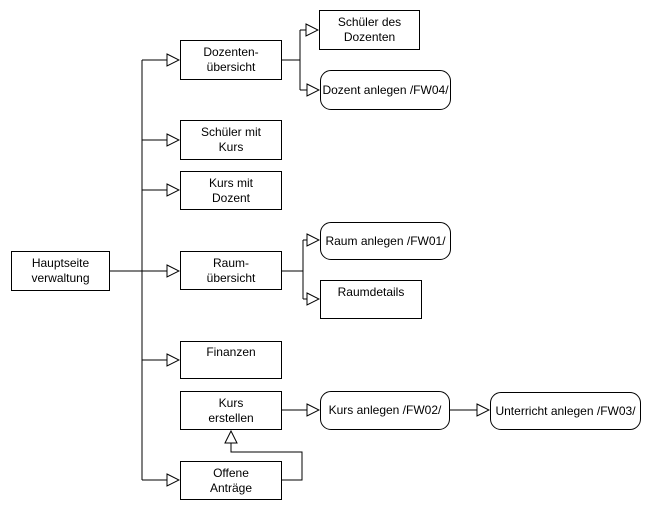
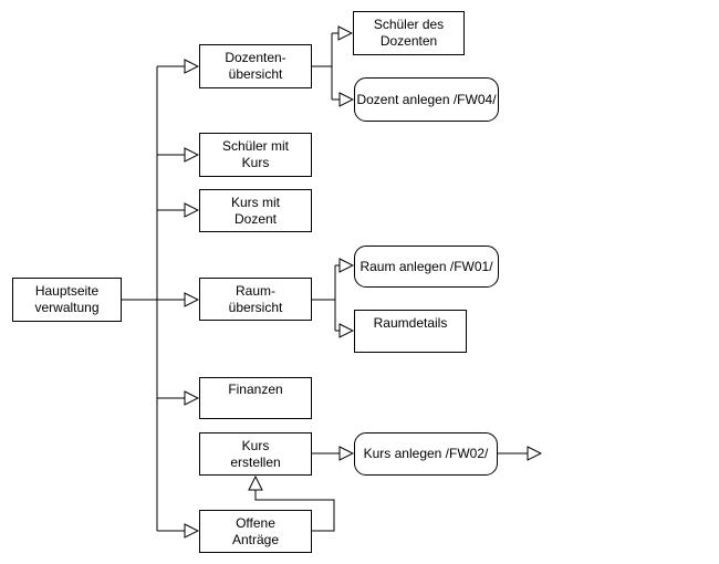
  Hauptseite
  verwaltung
  Dozenten-
  übersicht
  Schüler mit
  Kurs
  Kurs mit
  Dozent
  Raum-
  übersicht
  Finanzen
  Kurs
  erstellen
  Offene
  Anträge
  Schüler des
  Dozenten
  Dozent anlegen /FW04/
  Raum anlegen /FW01/
  Raumdetails
  Kurs anlegen /FW02/
- Unterricht anlegen /FW03/
